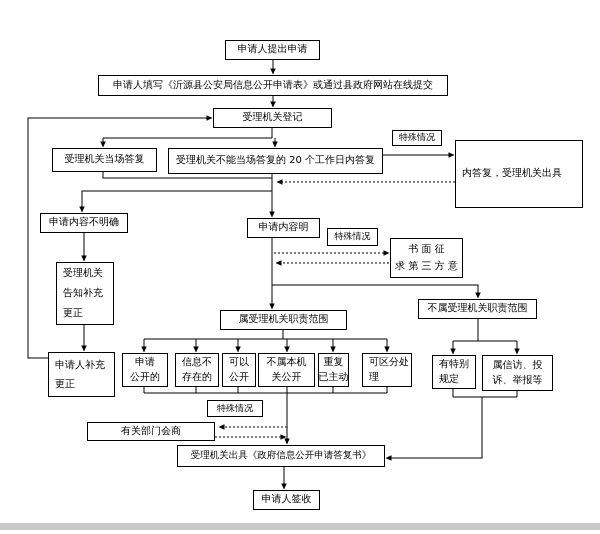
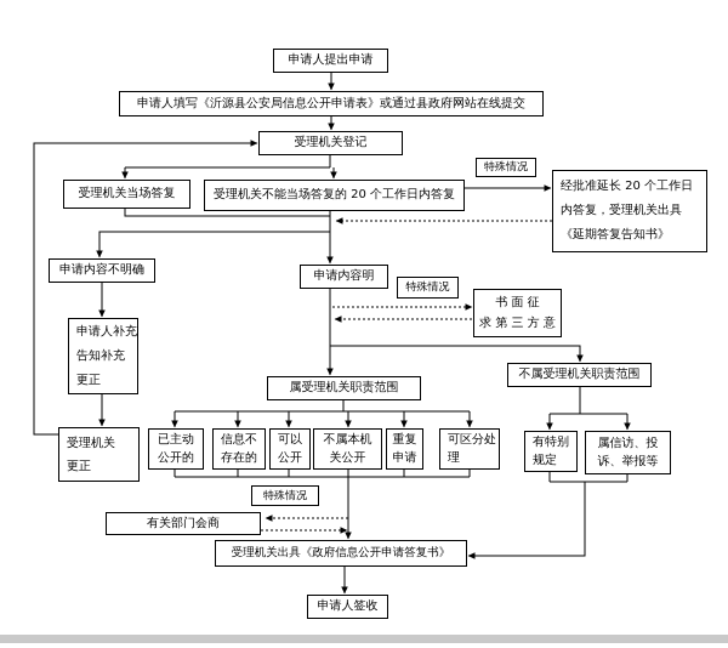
  申请人提出申请
  申请人填写《沂源县公安局信息公开申请表》或通过县政府网站在线提交
  受理机关登记
  受理机关当场答复
  受理机关不能当场答复的 20 个工作日内答复
  特殊情况
+ 经批准延长 20 个工作日
  内答复，受理机关出具
+ 《延期答复告知书》
  申请内容不明确
  申请内容明
  特殊情况
  书 面 征
  求 第 三 方 意
- 受理机关
+ 申请人补充
  告知补充
  更正
- 申请人补充
+ 受理机关
  更正
  属受理机关职责范围
  不属受理机关职责范围
- 申请
+ 已主动
  公开的
  信息不
  存在的
  可以
  公开
  不属本机
  关公开
  重复
- 已主动
+ 申请
  可区分处
  理
  有特别
  规定
  属信访、投
  诉、举报等
  特殊情况
  有关部门会商
  受理机关出具《政府信息公开申请答复书》
  申请人签收
